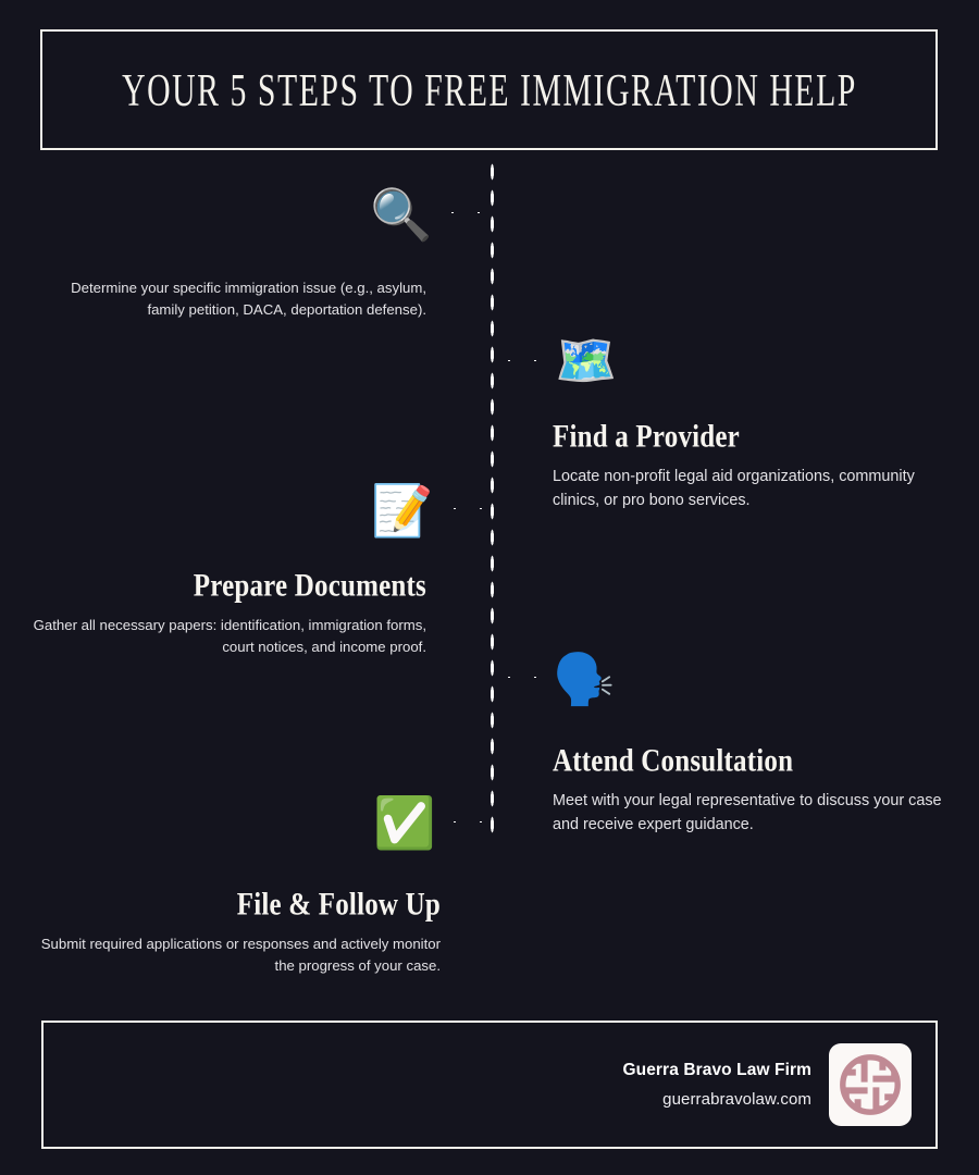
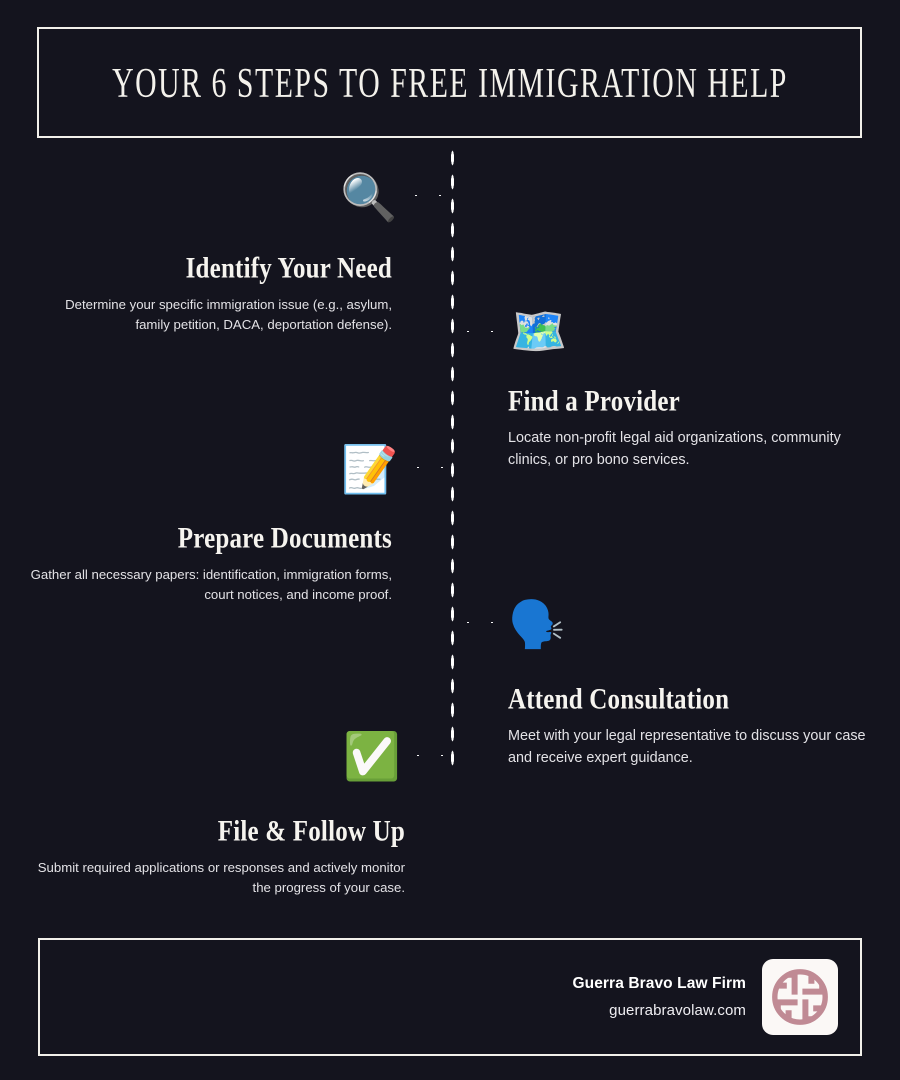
- YOUR 5 STEPS TO FREE IMMIGRATION HELP
+ YOUR 6 STEPS TO FREE IMMIGRATION HELP
  🔍
  🗺️
  📝
  🗣️
  ✅
+ Identify Your Need
  Determine your specific immigration issue (e.g., asylum, family petition, DACA, deportation defense).
  Find a Provider
  Locate non-profit legal aid organizations, community clinics, or pro bono services.
  Prepare Documents
  Gather all necessary papers: identification, immigration forms, court notices, and income proof.
  Attend Consultation
  Meet with your legal representative to discuss your case and receive expert guidance.
  File & Follow Up
  Submit required applications or responses and actively monitor the progress of your case.
  Guerra Bravo Law Firm
  guerrabravolaw.com
